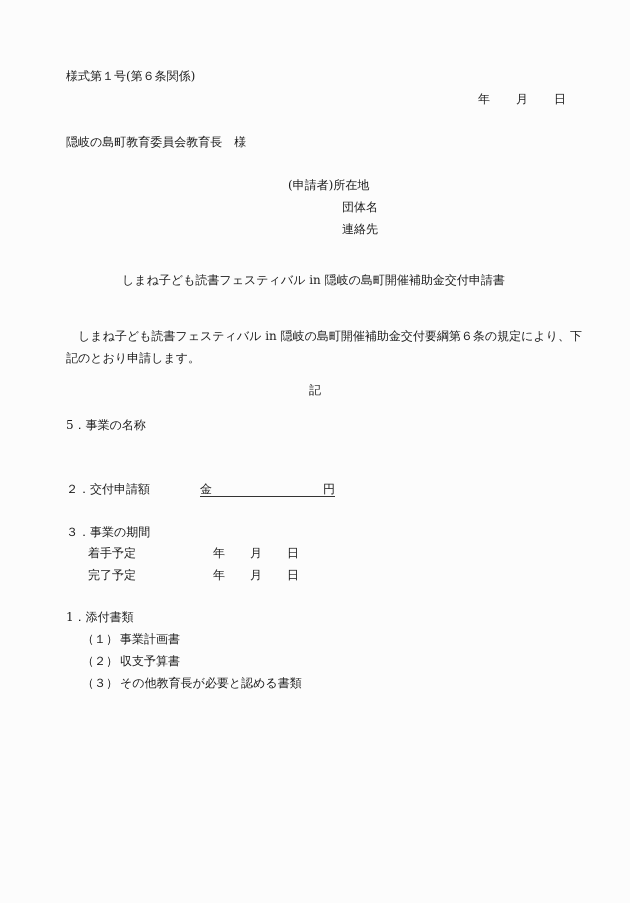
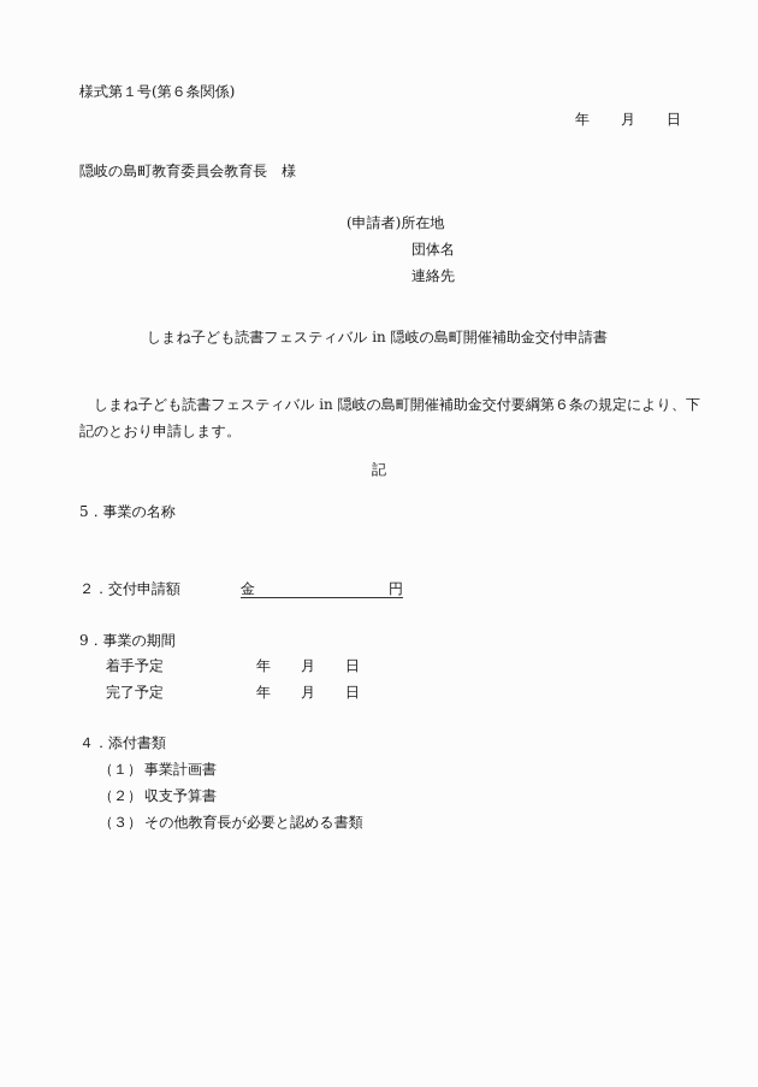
  様式第１号(第６条関係)
  年
  月
  日
  隠岐の島町教育委員会教育長 様
  (申請者)所在地
  団体名
  連絡先
  しまね子ども読書フェスティバル in 隠岐の島町開催補助金交付申請書
  しまね子ども読書フェスティバル in 隠岐の島町開催補助金交付要綱第６条の規定により、下記のとおり申請します。
  記
  5．事業の名称
  ２．交付申請額
  金
  円
- ３．事業の期間
+ 9．事業の期間
  着手予定
  年
  月
  日
  完了予定
  年
  月
  日
- 1．添付書類
+ ４．添付書類
  （１） 事業計画書
  （２） 収支予算書
  （３） その他教育長が必要と認める書類
